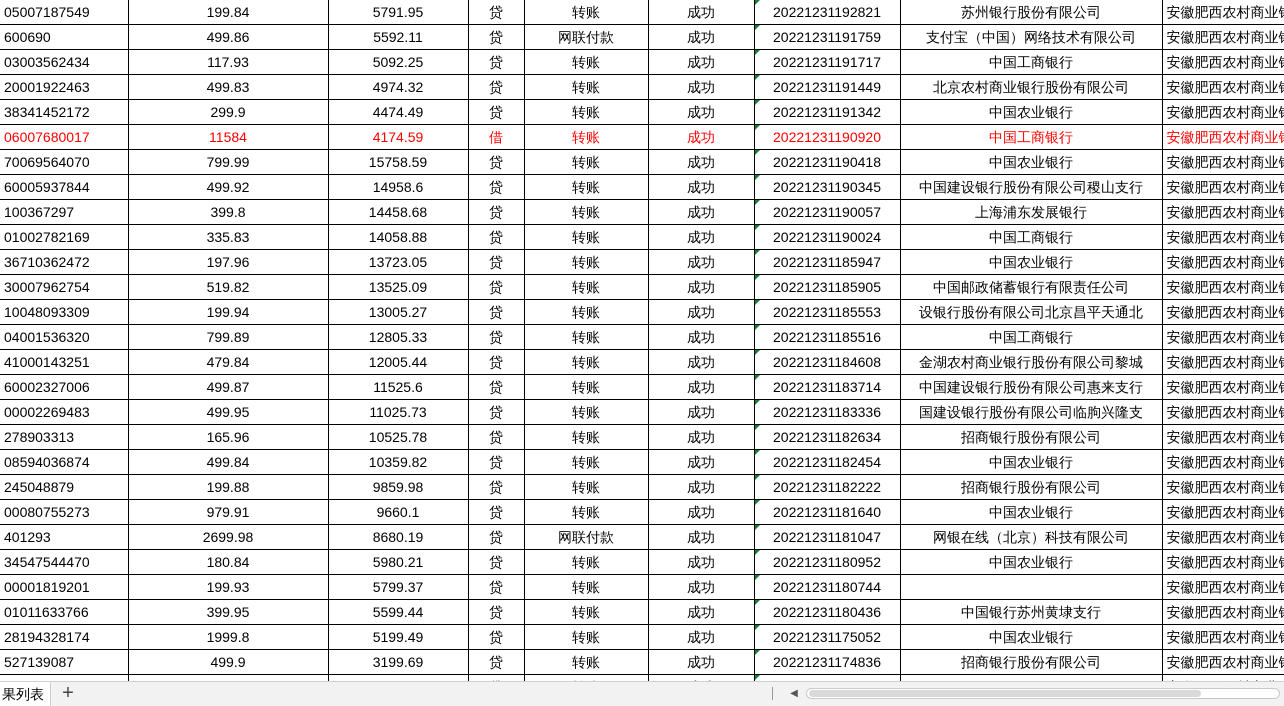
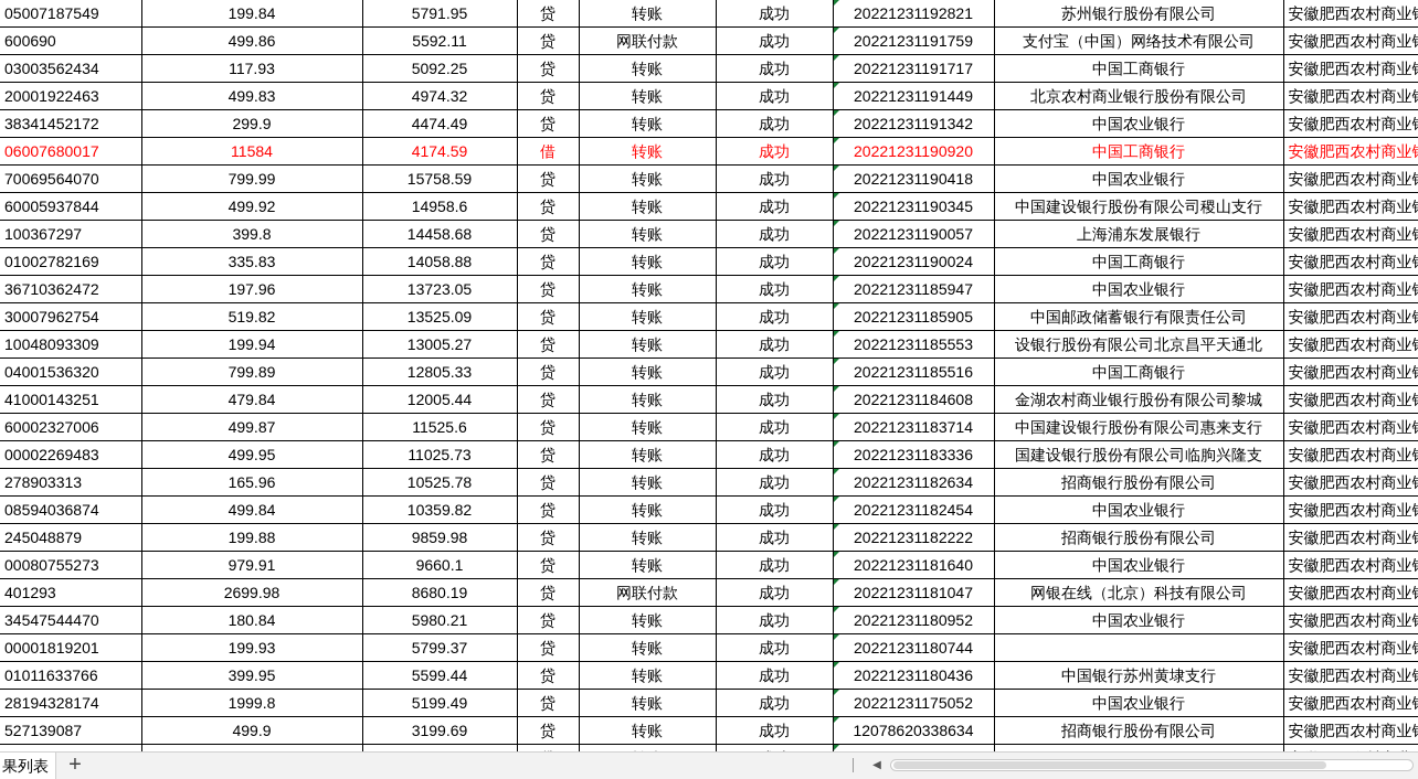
  05007187549	199.84	5791.95	贷	转账	成功	20221231192821	苏州银行股份有限公司	安徽肥西农村商业
  600690	499.86	5592.11	贷	网联付款	成功	20221231191759	支付宝（中国）网络技术有限公司	安徽肥西农村商业
  03003562434	117.93	5092.25	贷	转账	成功	20221231191717	中国工商银行	安徽肥西农村商业
  20001922463	499.83	4974.32	贷	转账	成功	20221231191449	北京农村商业银行股份有限公司	安徽肥西农村商业
  38341452172	299.9	4474.49	贷	转账	成功	20221231191342	中国农业银行	安徽肥西农村商业
  06007680017	11584	4174.59	借	转账	成功	20221231190920	中国工商银行	安徽肥西农村商业
  70069564070	799.99	15758.59	贷	转账	成功	20221231190418	中国农业银行	安徽肥西农村商业
  60005937844	499.92	14958.6	贷	转账	成功	20221231190345	中国建设银行股份有限公司稷山支行	安徽肥西农村商业
  100367297	399.8	14458.68	贷	转账	成功	20221231190057	上海浦东发展银行	安徽肥西农村商业
  01002782169	335.83	14058.88	贷	转账	成功	20221231190024	中国工商银行	安徽肥西农村商业
  36710362472	197.96	13723.05	贷	转账	成功	20221231185947	中国农业银行	安徽肥西农村商业
  30007962754	519.82	13525.09	贷	转账	成功	20221231185905	中国邮政储蓄银行有限责任公司	安徽肥西农村商业
  10048093309	199.94	13005.27	贷	转账	成功	20221231185553	设银行股份有限公司北京昌平天通北	安徽肥西农村商业
  04001536320	799.89	12805.33	贷	转账	成功	20221231185516	中国工商银行	安徽肥西农村商业
  41000143251	479.84	12005.44	贷	转账	成功	20221231184608	金湖农村商业银行股份有限公司黎城	安徽肥西农村商业
  60002327006	499.87	11525.6	贷	转账	成功	20221231183714	中国建设银行股份有限公司惠来支行	安徽肥西农村商业
  00002269483	499.95	11025.73	贷	转账	成功	20221231183336	国建设银行股份有限公司临朐兴隆支	安徽肥西农村商业
  278903313	165.96	10525.78	贷	转账	成功	20221231182634	招商银行股份有限公司	安徽肥西农村商业
  08594036874	499.84	10359.82	贷	转账	成功	20221231182454	中国农业银行	安徽肥西农村商业
  245048879	199.88	9859.98	贷	转账	成功	20221231182222	招商银行股份有限公司	安徽肥西农村商业
  00080755273	979.91	9660.1	贷	转账	成功	20221231181640	中国农业银行	安徽肥西农村商业
  401293	2699.98	8680.19	贷	网联付款	成功	20221231181047	网银在线（北京）科技有限公司	安徽肥西农村商业
  34547544470	180.84	5980.21	贷	转账	成功	20221231180952	中国农业银行	安徽肥西农村商业
  00001819201	199.93	5799.37	贷	转账	成功	20221231180744		安徽肥西农村商业
  01011633766	399.95	5599.44	贷	转账	成功	20221231180436	中国银行苏州黄埭支行	安徽肥西农村商业
  28194328174	1999.8	5199.49	贷	转账	成功	20221231175052	中国农业银行	安徽肥西农村商业
- 527139087	499.9	3199.69	贷	转账	成功	20221231174836	招商银行股份有限公司	安徽肥西农村商业
+ 527139087	499.9	3199.69	贷	转账	成功	12078620338634	招商银行股份有限公司	安徽肥西农村商业
  果列表
  +
  ◀
